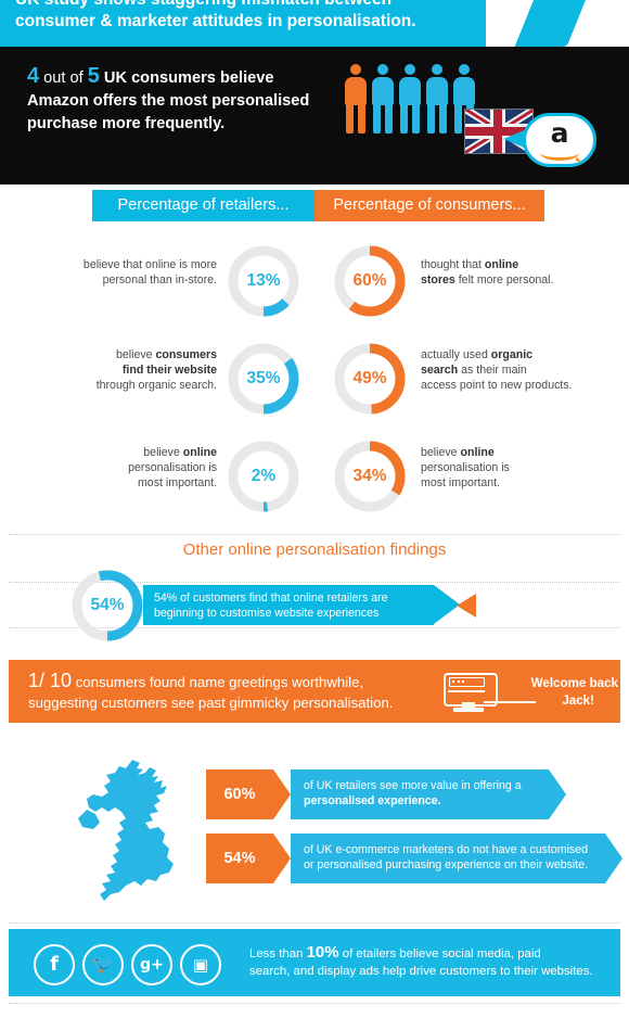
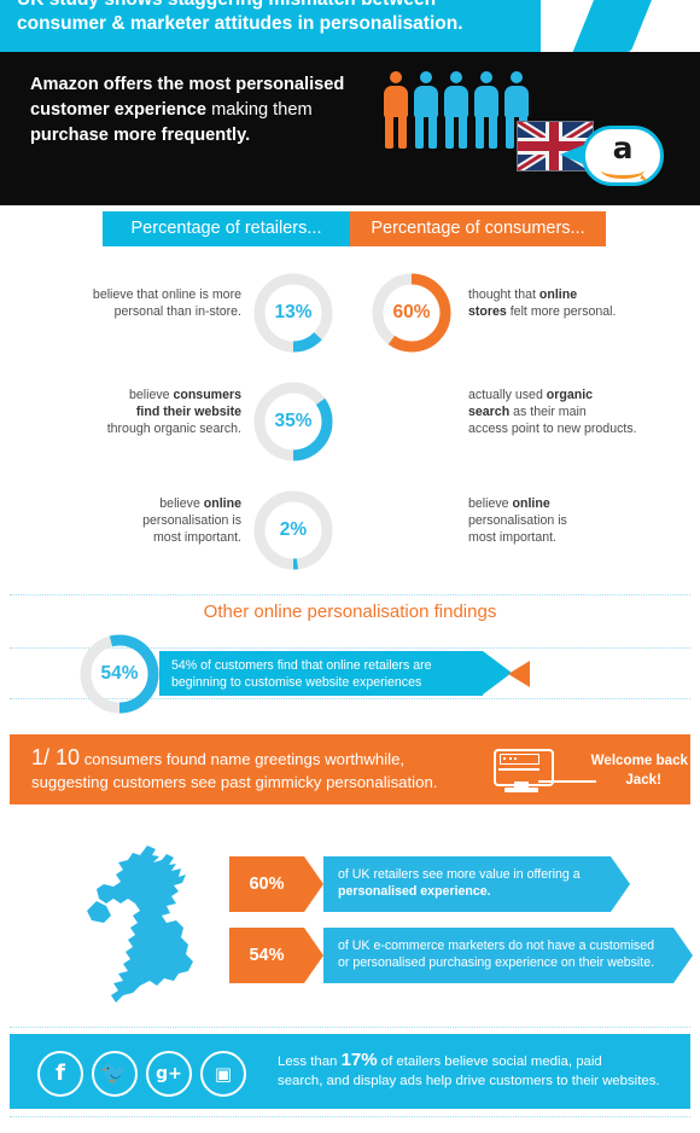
  consumer & marketer attitudes in personalisation.
- 4 out of 5 UK consumers believe
  Amazon offers the most personalised
+ customer experience making them
  purchase more frequently.
  a
  Percentage of retailers...
  Percentage of consumers...
  believe that online is more
  personal than in-store.
  13%
  60%
  thought that online
  stores felt more personal.
  believe consumers
  find their website
  through organic search.
  35%
- 49%
  actually used organic
  search as their main
  access point to new products.
  believe online
  personalisation is
  most important.
  2%
- 34%
  believe online
  personalisation is
  most important.
  Other online personalisation findings
  54%
  54% of customers find that online retailers are
  beginning to customise website experiences
  1/ 10 consumers found name greetings worthwhile,
  suggesting customers see past gimmicky personalisation.
  Welcome back
  Jack!
  60%
  of UK retailers see more value in offering a
  personalised experience.
  54%
  of UK e-commerce marketers do not have a customised
  or personalised purchasing experience on their website.
  f
  🐦
  g+
  ▣
- Less than 10% of etailers believe social media, paid
+ Less than 17% of etailers believe social media, paid
  search, and display ads help drive customers to their websites.
